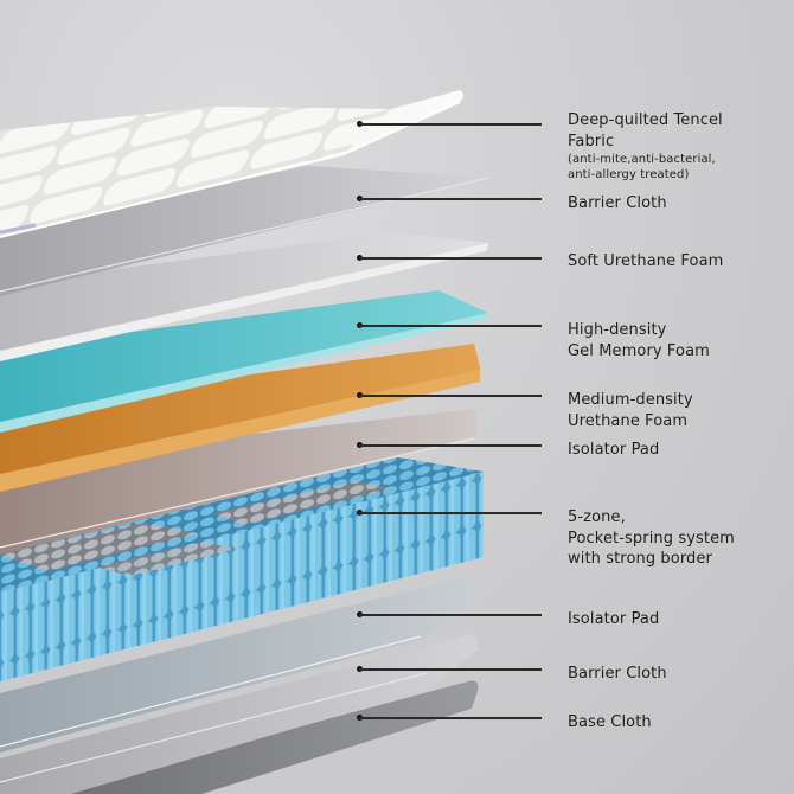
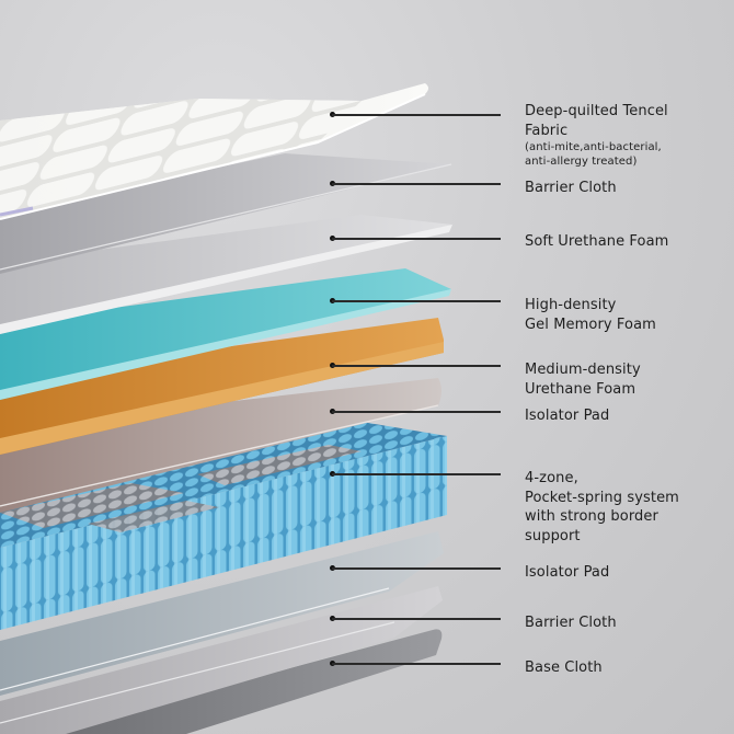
  Deep-quilted Tencel
  Fabric
  (anti-mite,anti-bacterial,
  anti-allergy treated)
  Barrier Cloth
  Soft Urethane Foam
  High-density
  Gel Memory Foam
  Medium-density
  Urethane Foam
  Isolator Pad
- 5-zone,
+ 4-zone,
  Pocket-spring system
  with strong border
+ support
  Isolator Pad
  Barrier Cloth
  Base Cloth
